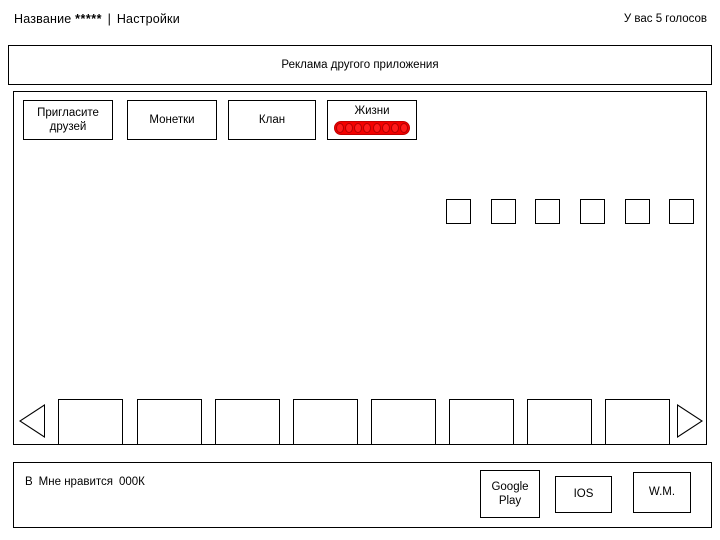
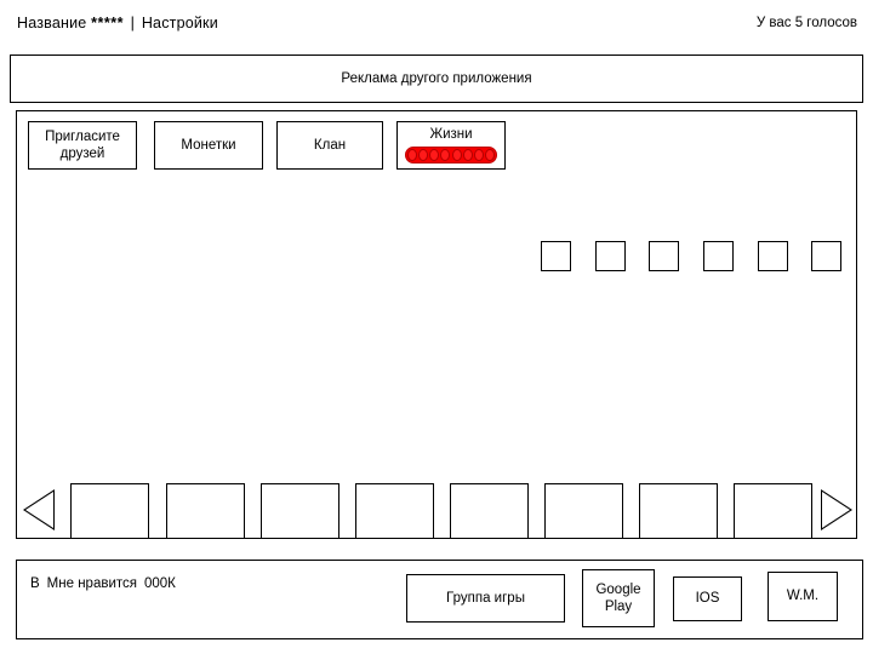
  Название ***** | Настройки
  У вас 5 голосов
  Реклама другого приложения
  Пригласите друзей
  Монетки
  Клан
  Жизни
  B Мне нравится 000К
+ Группа игры
  Google Play
  IOS
  W.M.
